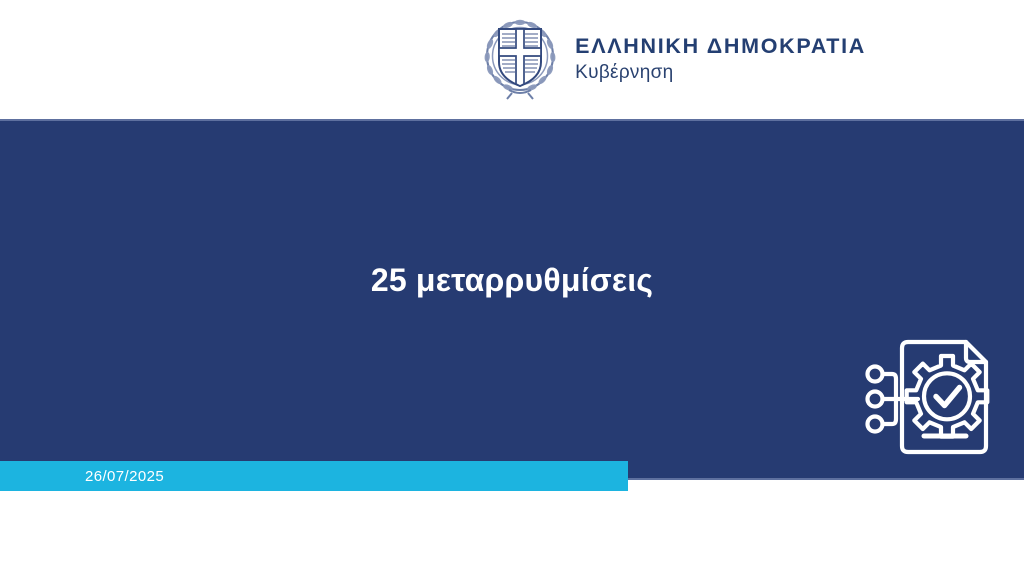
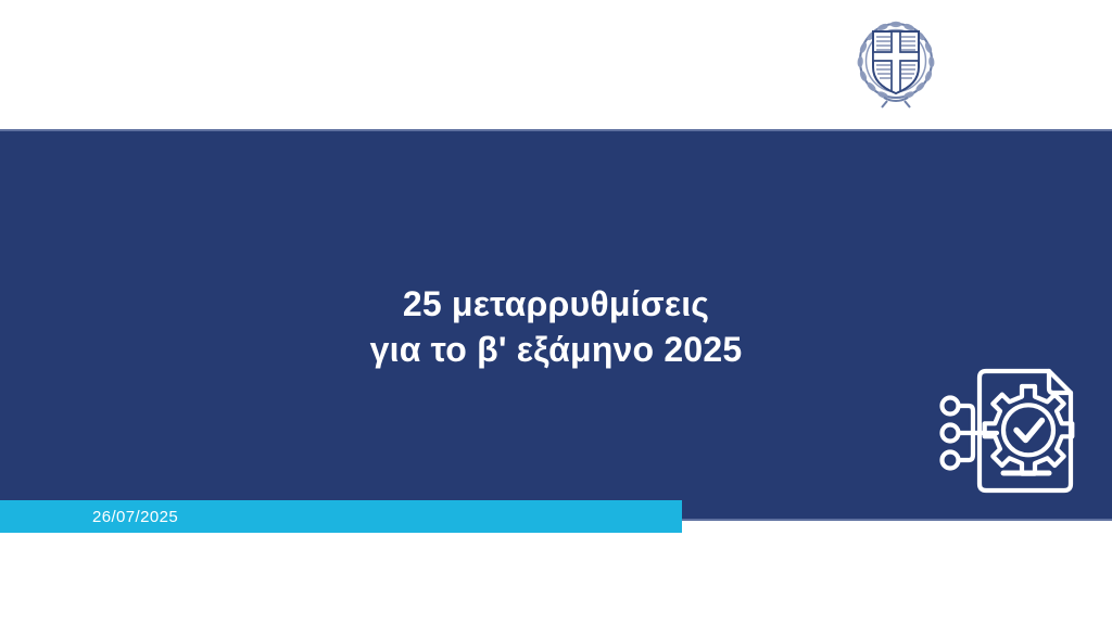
- ΕΛΛΗΝΙΚΗ ΔΗΜΟΚΡΑΤΙΑ
- Κυβέρνηση
  25 μεταρρυθμίσεις
+ για το β' εξάμηνο 2025
  26/07/2025
